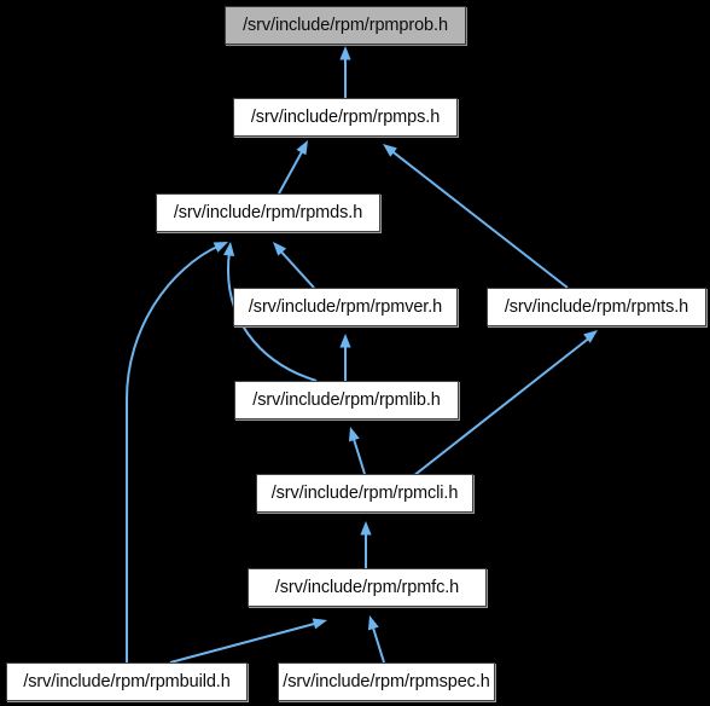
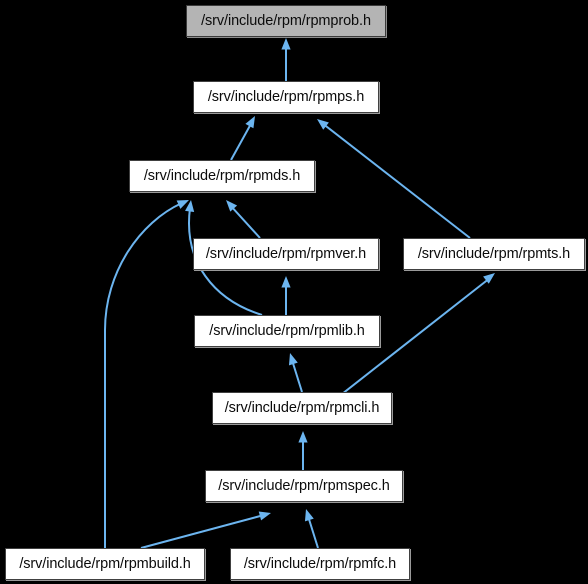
  /srv/include/rpm/rpmprob.h
  /srv/include/rpm/rpmps.h
  /srv/include/rpm/rpmds.h
  /srv/include/rpm/rpmver.h
  /srv/include/rpm/rpmts.h
  /srv/include/rpm/rpmlib.h
  /srv/include/rpm/rpmcli.h
- /srv/include/rpm/rpmfc.h
+ /srv/include/rpm/rpmspec.h
  /srv/include/rpm/rpmbuild.h
- /srv/include/rpm/rpmspec.h
+ /srv/include/rpm/rpmfc.h
